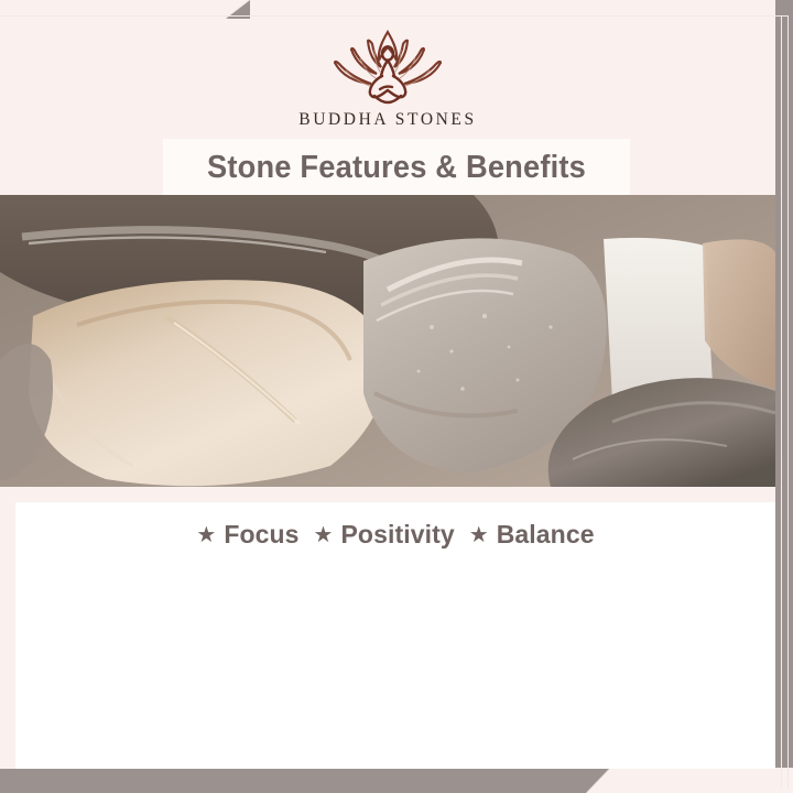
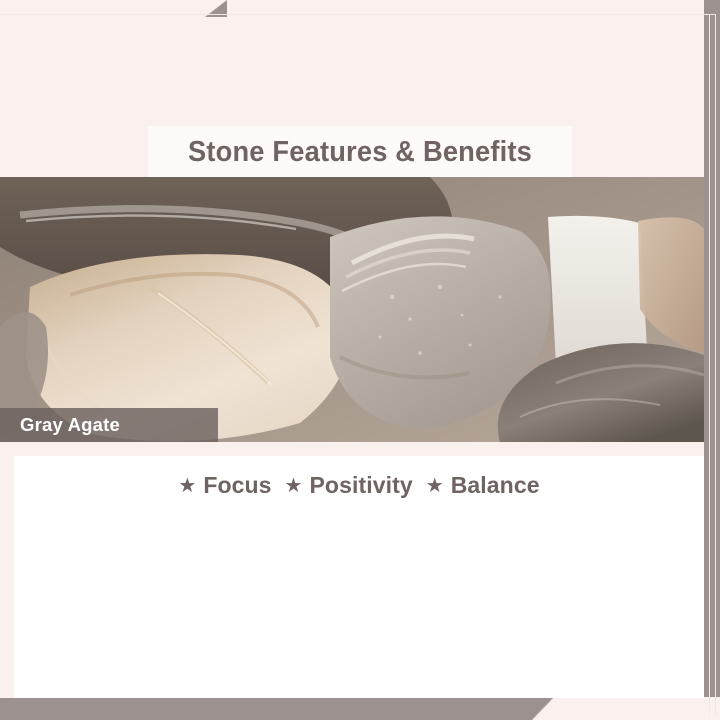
- BUDDHA STONES
  Stone Features & Benefits
+ Gray Agate
  ★
  Focus
  ★
  Positivity
  ★
  Balance
